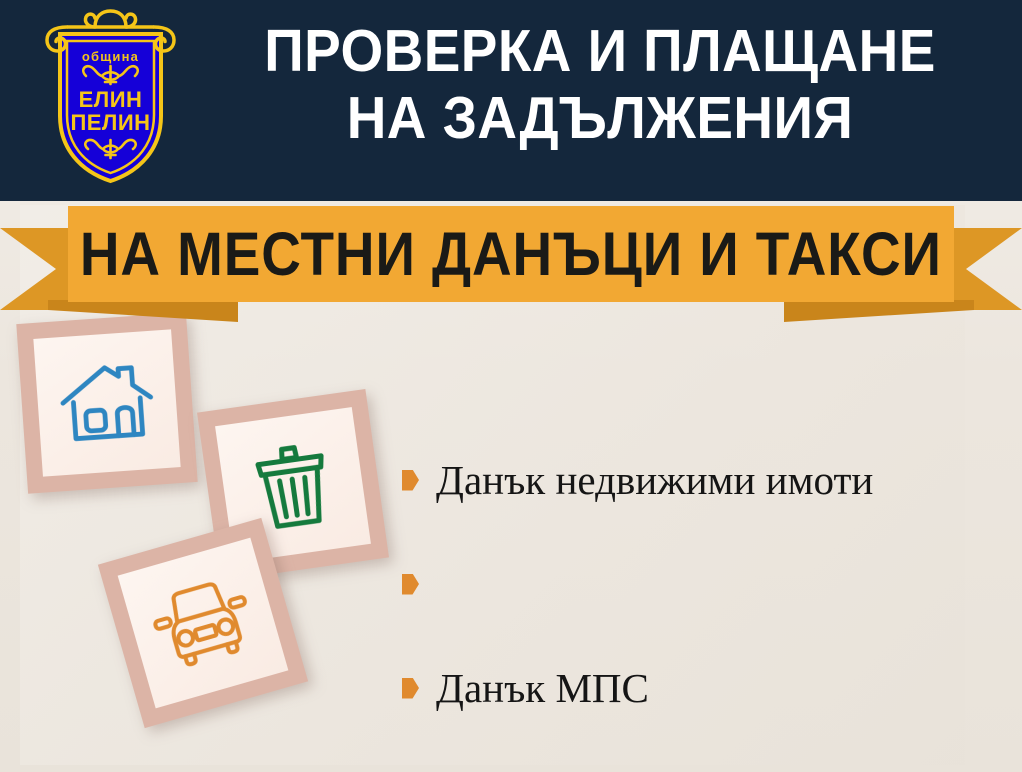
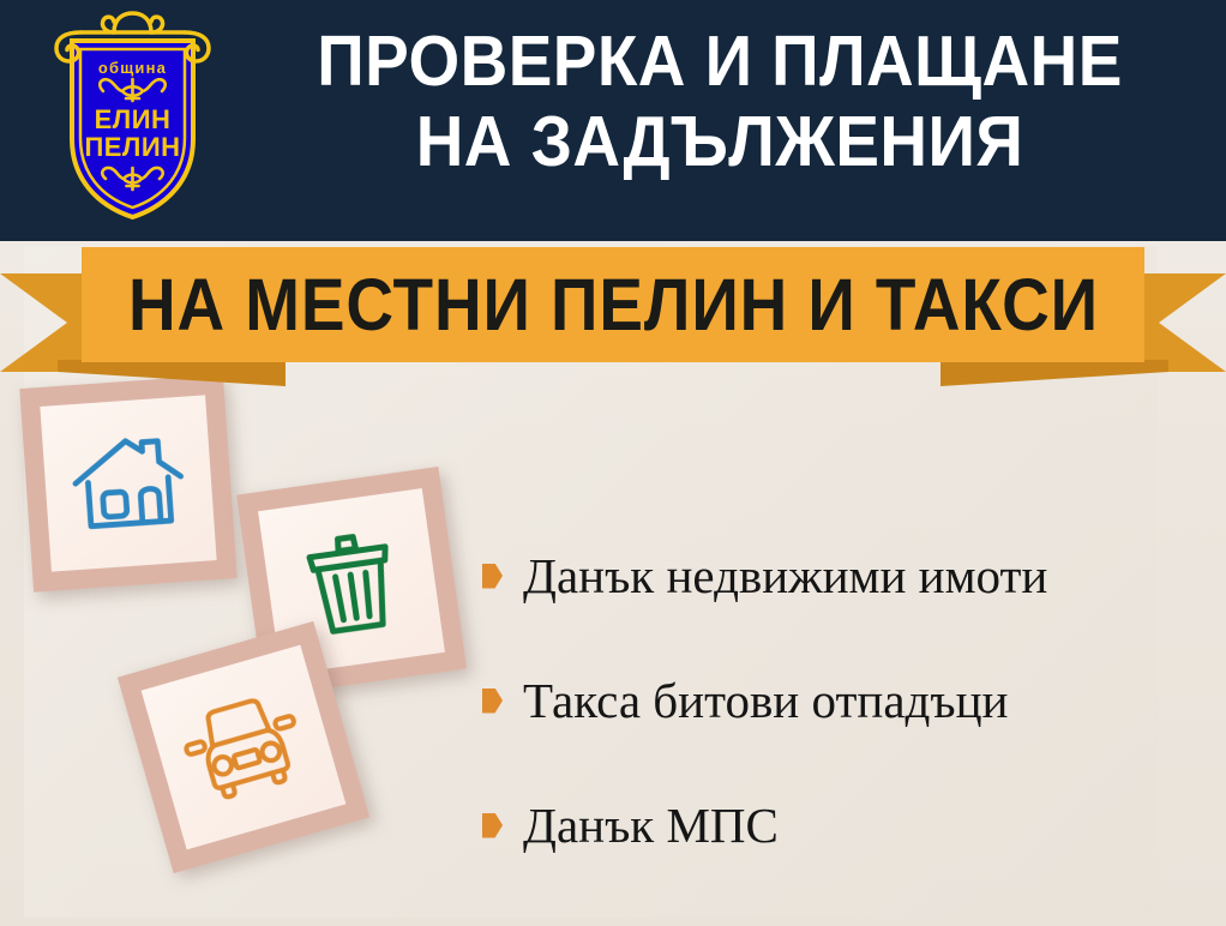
  ПРОВЕРКА И ПЛАЩАНЕ
  НА ЗАДЪЛЖЕНИЯ
  община
  ЕЛИН
  ПЕЛИН
- НА МЕСТНИ ДАНЪЦИ И ТАКСИ
+ НА МЕСТНИ ПЕЛИН И ТАКСИ
  Данък недвижими имоти
+ Такса битови отпадъци
  Данък МПС
